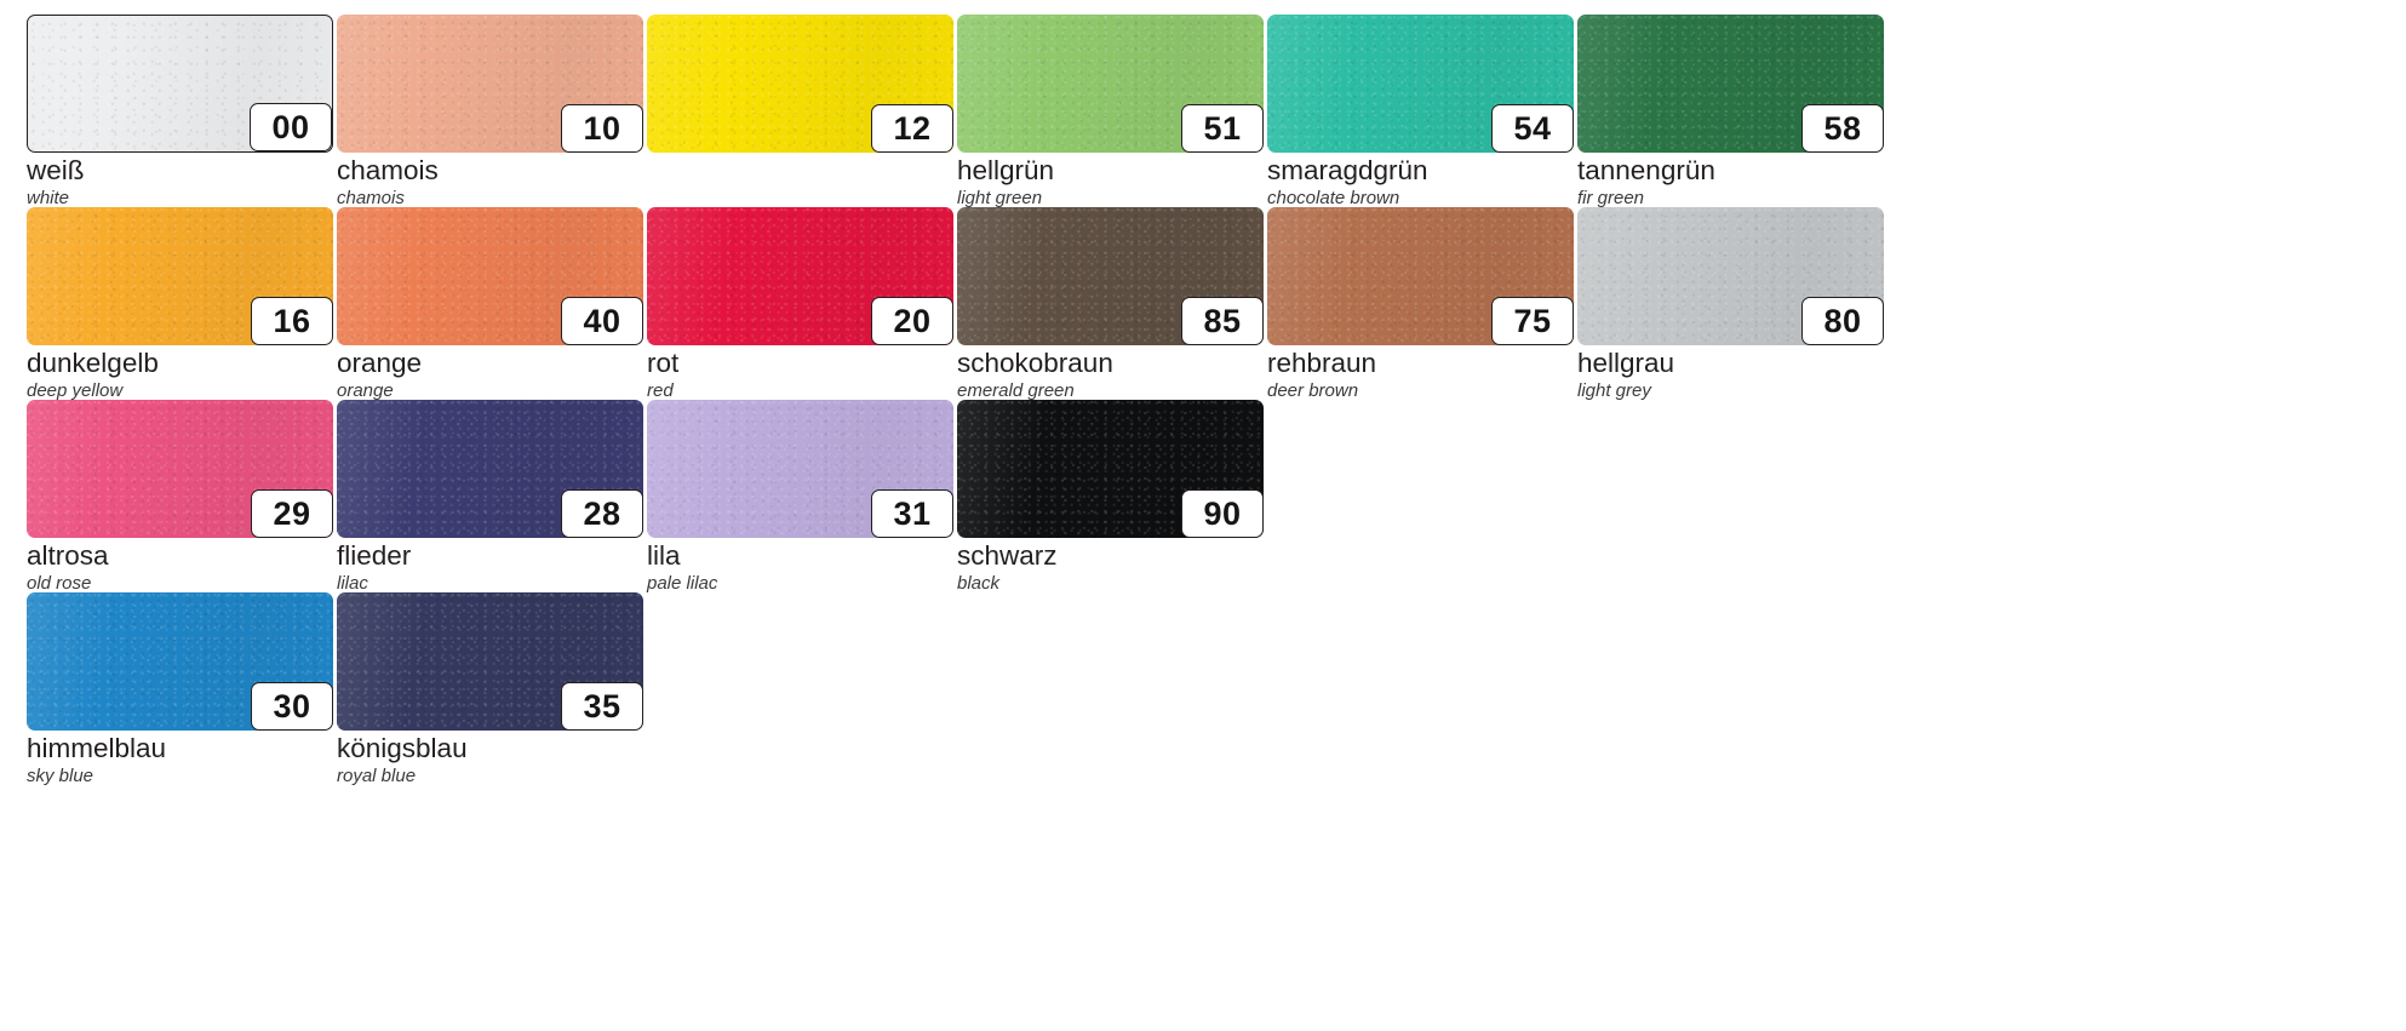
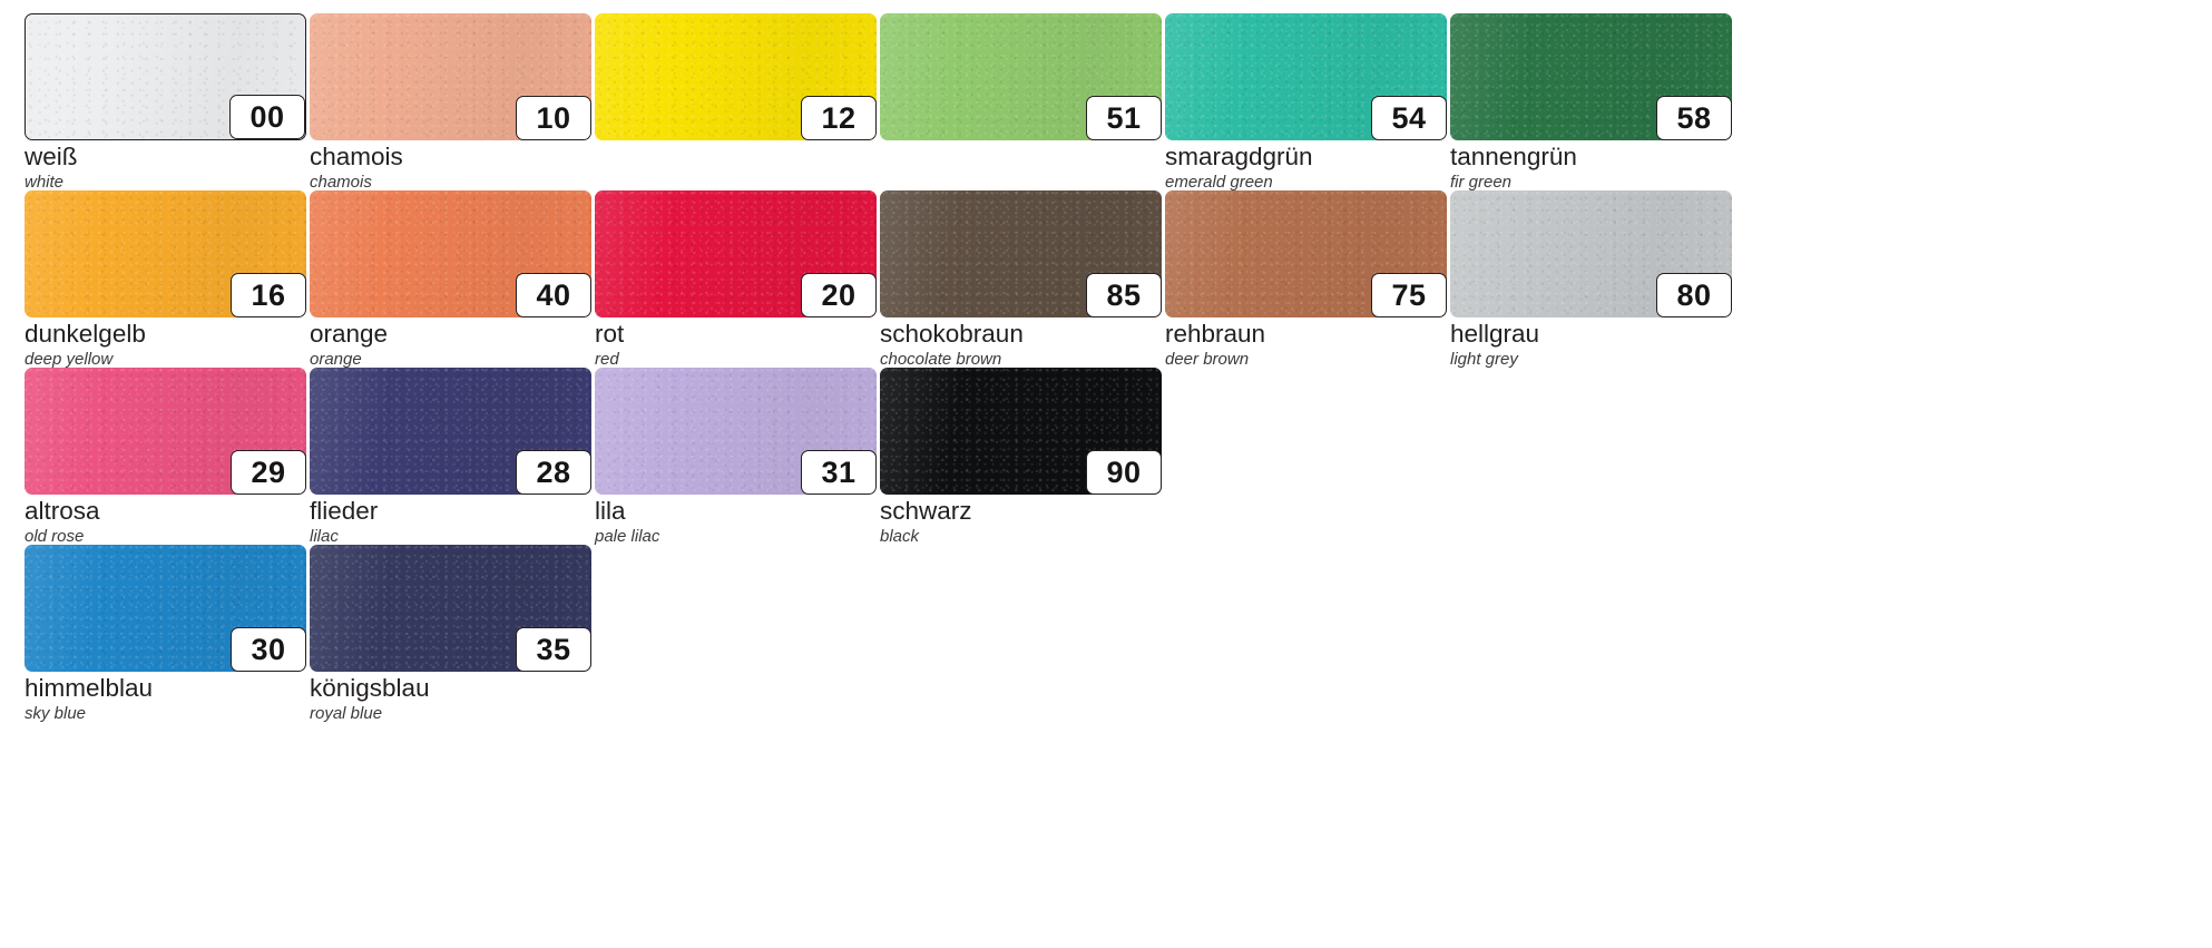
  00
  weiß
  white
  10
  chamois
  chamois
  12
  51
- hellgrün
- light green
  54
  smaragdgrün
- chocolate brown
+ emerald green
  58
  tannengrün
  fir green
  16
  dunkelgelb
  deep yellow
  40
  orange
  orange
  20
  rot
  red
  85
  schokobraun
- emerald green
+ chocolate brown
  75
  rehbraun
  deer brown
  80
  hellgrau
  light grey
  29
  altrosa
  old rose
  28
  flieder
  lilac
  31
  lila
  pale lilac
  90
  schwarz
  black
  30
  himmelblau
  sky blue
  35
  königsblau
  royal blue
